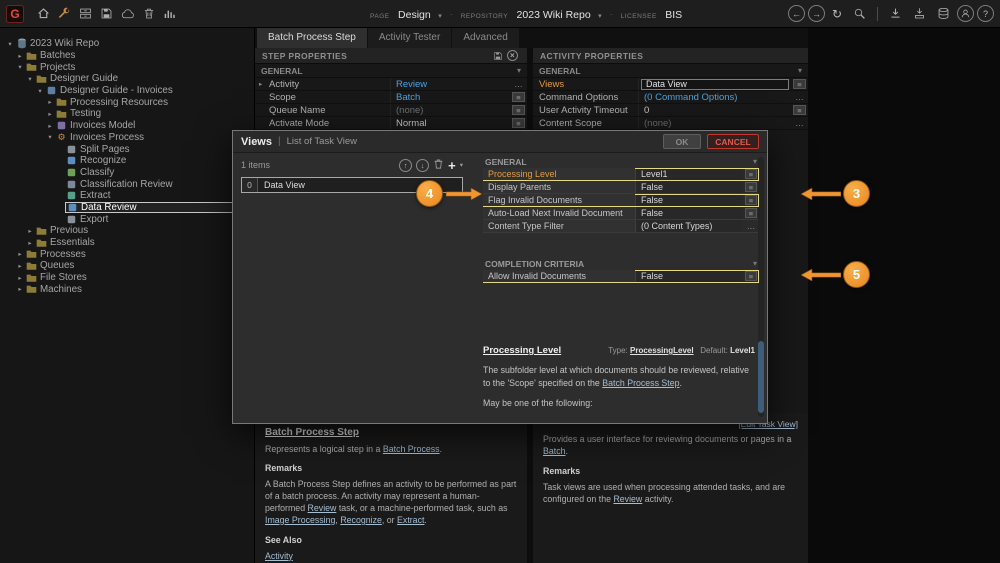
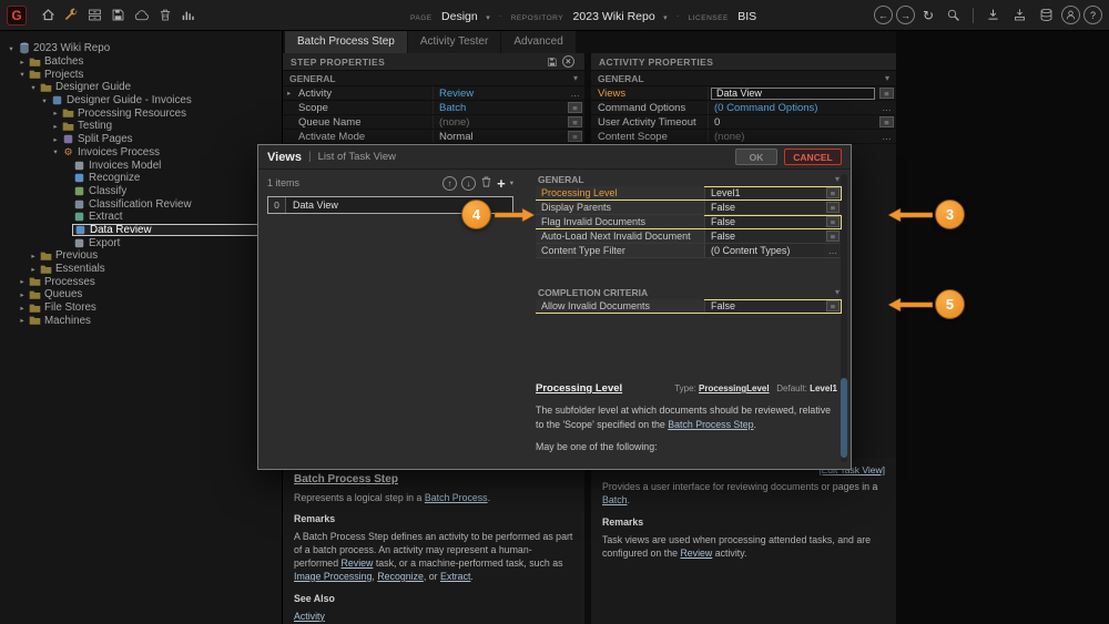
  G
  ·
  ·
  ←
  →
  ↻
  ?
  2023 Wiki Repo
  Batches
  Projects
  Designer Guide
  Designer Guide - Invoices
  Processing Resources
  Testing
- Invoices Model
+ Split Pages
  ⚙
  Invoices Process
- Split Pages
+ Invoices Model
  Recognize
  Classify
  Classification Review
  Extract
  Data Review
  Export
  Previous
  Essentials
  Processes
  Queues
  File Stores
  Machines
  Batch Process Step
  Activity Tester
  Advanced
  STEP PROPERTIES
  ×
  GENERAL
  ▾
  Activity
  Review
  …
  Scope
  Batch
  ≡
  Queue Name
  (none)
  ≡
  Activate Mode
  Normal
  ≡
  ACTIVITY PROPERTIES
  GENERAL
  ▾
  Views
  Data View
  ≡
  Command Options
  (0 Command Options)
  …
  User Activity Tim​eout
  0
  ≡
  Content Scope
  (none)
  …
  Batch Process Step
  Represents a logical step in a Batch Process.
  Remarks
  A Batch Process Step defines an activity to be performed as part of a batch process. An activity may represent a human-performed Review task, or a machine-performed task, such as Image Processing, Recognize, or Extract.
  See Also
  Activity
  [Edit Task View]
  Provides a user interface for reviewing documents or pages in a Batch.
  Remarks
  Task views are used when processing attended tasks, and are configured on the Review activity.
  Views
  |
  List of Task View
  OK
  CANCEL
  1 items
  ↑
  ↓
  +
  0
  Data View
  GENERAL
  ▾
  Processing Level
  Level1
  ≡
  Display Parents
  False
  ≡
  Flag Invalid Documents
  False
  ≡
  Auto-Load Next Invalid Document
  False
  ≡
  Content Type Filter
  (0 Content Types)
  …
  COMPLETION CRITERIA
  ▾
  Allow Invalid Documents
  False
  ≡
  Processing Level
  Type: ProcessingLevel Default: Level1
  The subfolder level at which documents should be reviewed, relative to the 'Scope' specified on the Batch Process Step.
  May be one of the following:
  3
  4
  5
